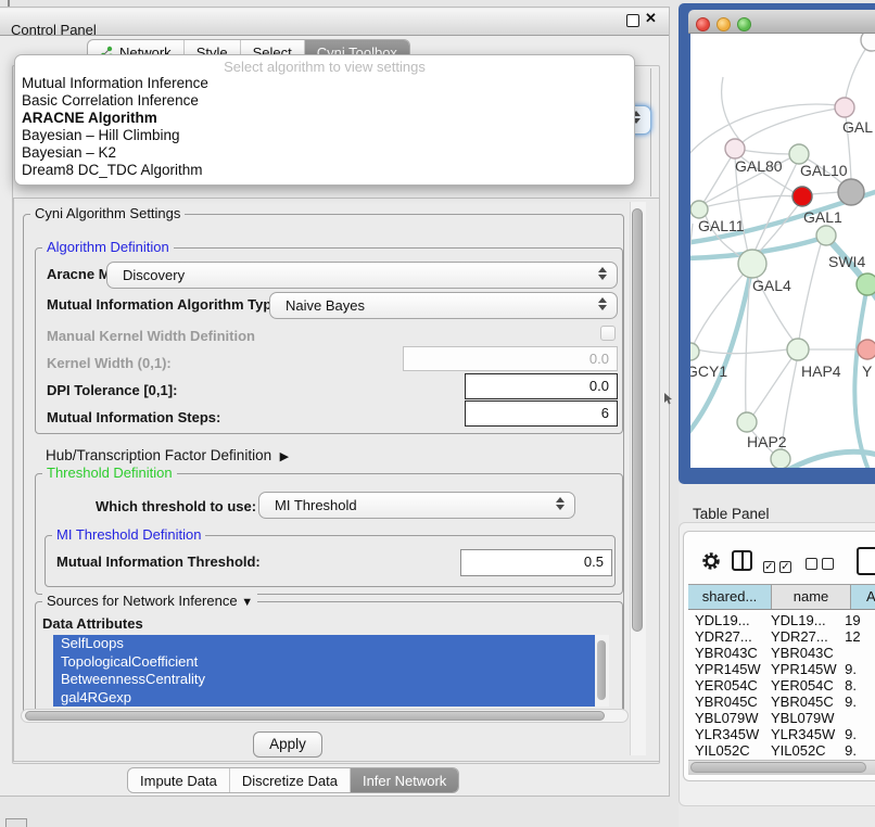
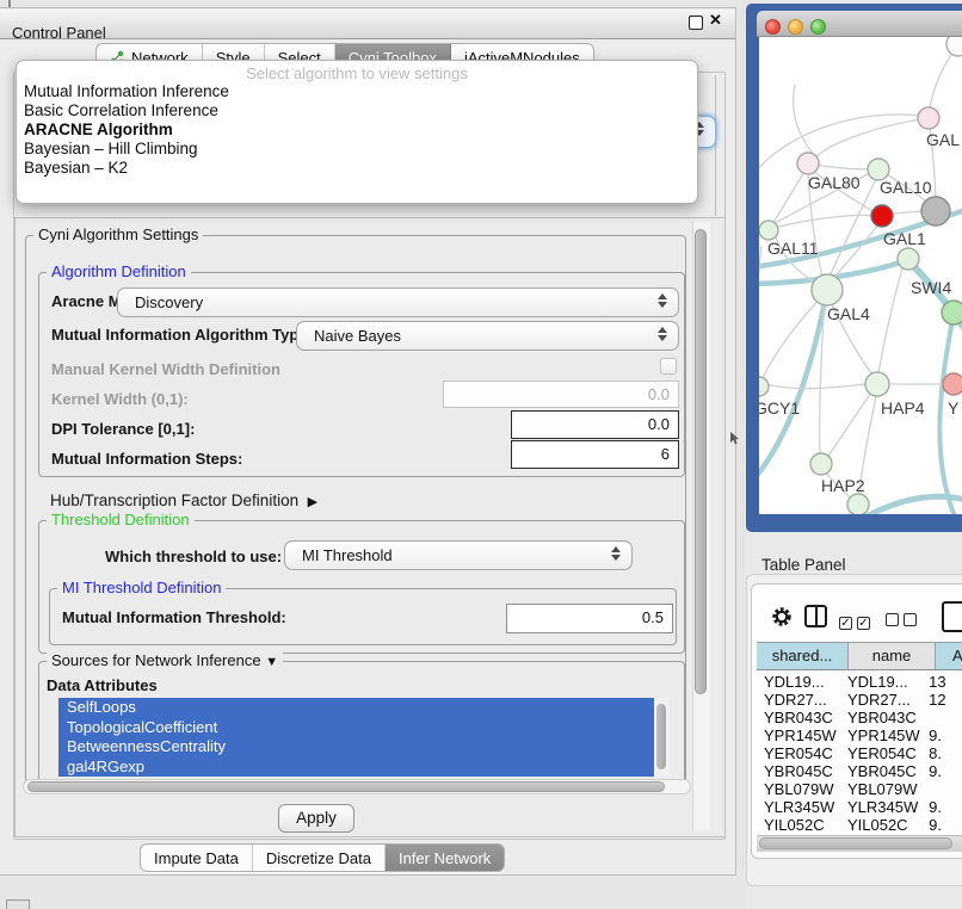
  Control Panel
  ✕
  Network
  Style
  Select
  Cyni Toolbox
+ jActiveMNodules
  Cyni Algorithm Settings
  Algorithm Definition
  Discovery
  Mutual Information Algorithm Typ
  Naive Bayes
  Manual Kernel Width Definition
  Kernel Width (0,1):
  0.0
  DPI Tolerance [0,1]:
  0.0
  Mutual Information Steps:
  6
  Hub/Transcription Factor Definition ▶
  Threshold Definition
  Which threshold to use:
  MI Threshold
  MI Threshold Definition
  Mutual Information Threshold:
  0.5
  Sources for Network Inference ▼
  Data Attributes
  SelfLoops
  TopologicalCoefficient
  BetweennessCentrality
  gal4RGexp
  Apply
  Impute Data
  Discretize Data
  Infer Network
  Select algorithm to view settings
  Mutual Information Inference
  Basic Correlation Inference
  ARACNE Algorithm
  Bayesian – Hill Climbing
  Bayesian – K2
- Dream8 DC_TDC Algorithm
  GAL
  GAL80
  GAL10
  GAL1
  GAL11
  SWI4
  GAL4
  GCY1
  HAP4
  Y
  HAP2
  Table Panel
  ✓ ✓
  shared...
  name
  A
  YDL19...
  YDL19...
- 19
+ 13
  YDR27...
  YDR27...
  12
  YBR043C
  YBR043C
  YPR145W
  YPR145W
  9.
  YER054C
  YER054C
  8.
  YBR045C
  YBR045C
  9.
  YBL079W
  YBL079W
  YLR345W
  YLR345W
  9.
  YIL052C
  YIL052C
  9.
